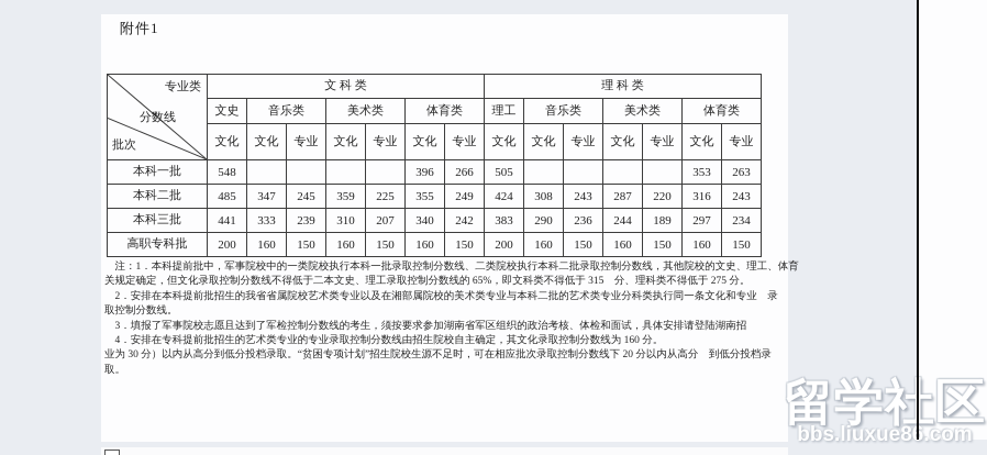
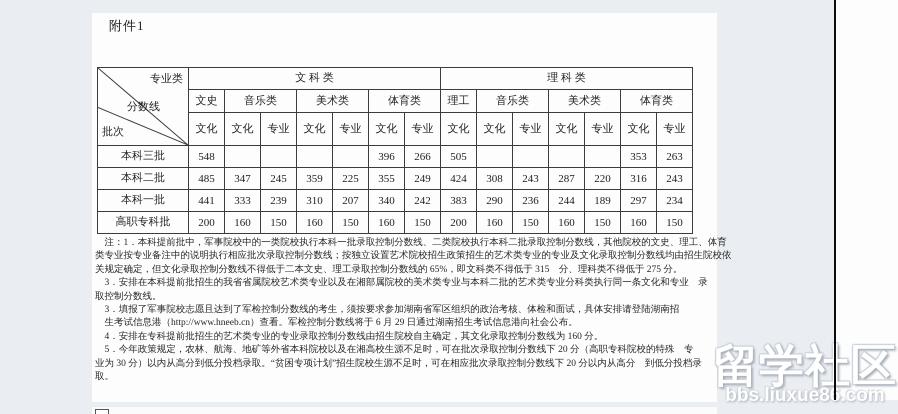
  附件1
  专业类 分数线 批次	文 科 类	理 科 类
  文史	音乐类	美术类	体育类	理工	音乐类	美术类	体育类
  文化	文化	专业	文化	专业	文化	专业	文化	文化	专业	文化	专业	文化	专业
- 本科一批	548					396	266	505					353	263
+ 本科三批	548					396	266	505					353	263
  本科二批	485	347	245	359	225	355	249	424	308	243	287	220	316	243
- 本科三批	441	333	239	310	207	340	242	383	290	236	244	189	297	234
+ 本科一批	441	333	239	310	207	340	242	383	290	236	244	189	297	234
  高职专科批	200	160	150	160	150	160	150	200	160	150	160	150	160	150
  注：1．本科提前批中，军事院校中的一类院校执行本科一批录取控制分数线、二类院校执行本科二批录取控制分数线，其他院校的文史、理工、体育
+ 类专业按专业备注中的说明执行相应批次录取控制分数线；按独立设置艺术院校招生政策招生的艺术类专业的专业及文化录取控制分数线均由招生院校依
  关规定确定，但文化录取控制分数线不得低于二本文史、理工录取控制分数线的 65%，即文科类不得低于 315 分、理科类不得低于 275 分。
- 2．安排在本科提前批招生的我省省属院校艺术类专业以及在湘部属院校的美术类专业与本科二批的艺术类专业分科类执行同一条文化和专业 录
+ 3．安排在本科提前批招生的我省省属院校艺术类专业以及在湘部属院校的美术类专业与本科二批的艺术类专业分科类执行同一条文化和专业 录
  取控制分数线。
  3．填报了军事院校志愿且达到了军检控制分数线的考生，须按要求参加湖南省军区组织的政治考核、体检和面试，具体安排请登陆湖南招
+ 生考试信息港（http://www.hneeb.cn）查看。军检控制分数线将于 6 月 29 日通过湖南招生考试信息港向社会公布。
  4．安排在专科提前批招生的艺术类专业的专业录取控制分数线由招生院校自主确定，其文化录取控制分数线为 160 分。
+ 5．今年政策规定，农林、航海、地矿等外省本科院校以及在湘高校生源不足时，可在批次录取控制分数线下 20 分（高职专科院校的特殊 专
  业为 30 分）以内从高分到低分投档录取。“贫困专项计划”招生院校生源不足时，可在相应批次录取控制分数线下 20 分以内从高分 到低分投档录
  取。
  留学社区
  bbs.liuxue8.com
